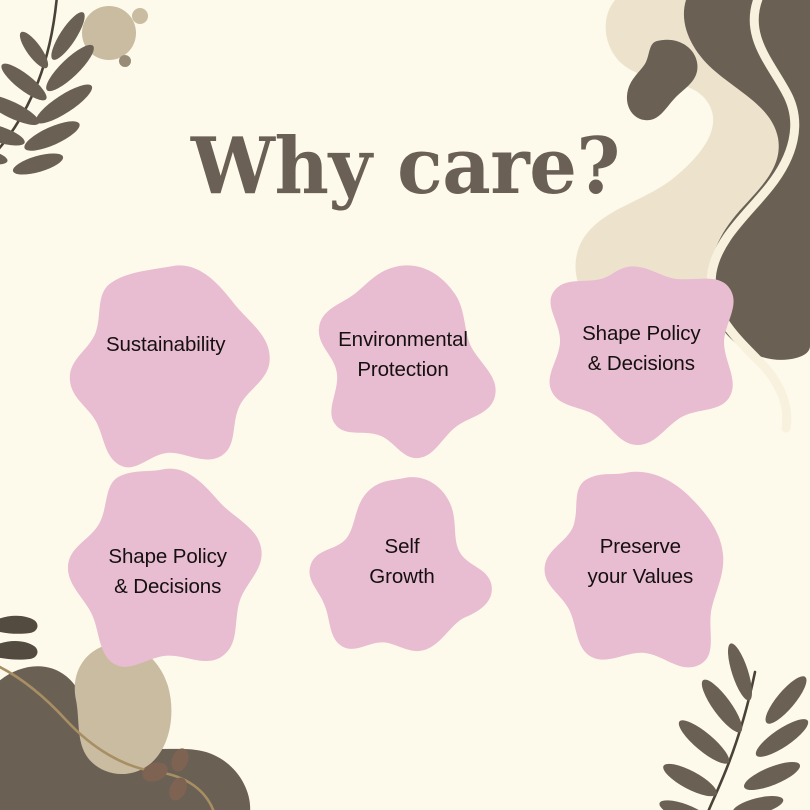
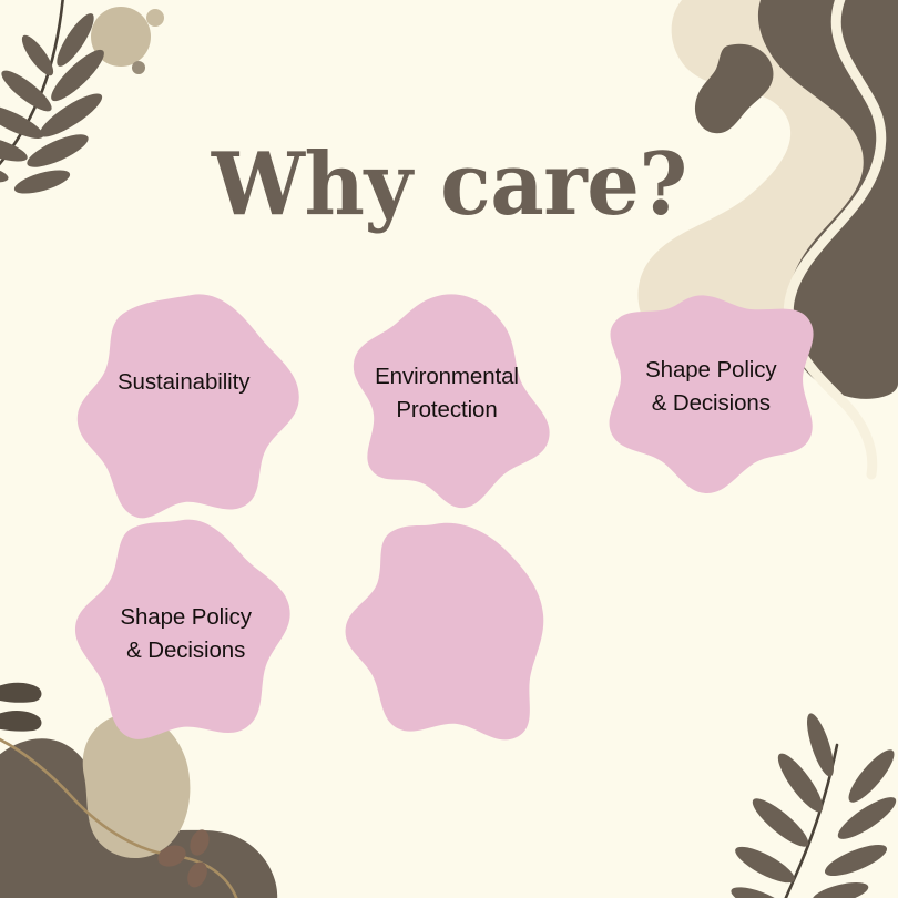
  Why care?
  Sustainability
  Environmental
  Protection
  Shape Policy
  & Decisions
  Shape Policy
  & Decisions
- Self
- Growth
- Preserve
- your Values
